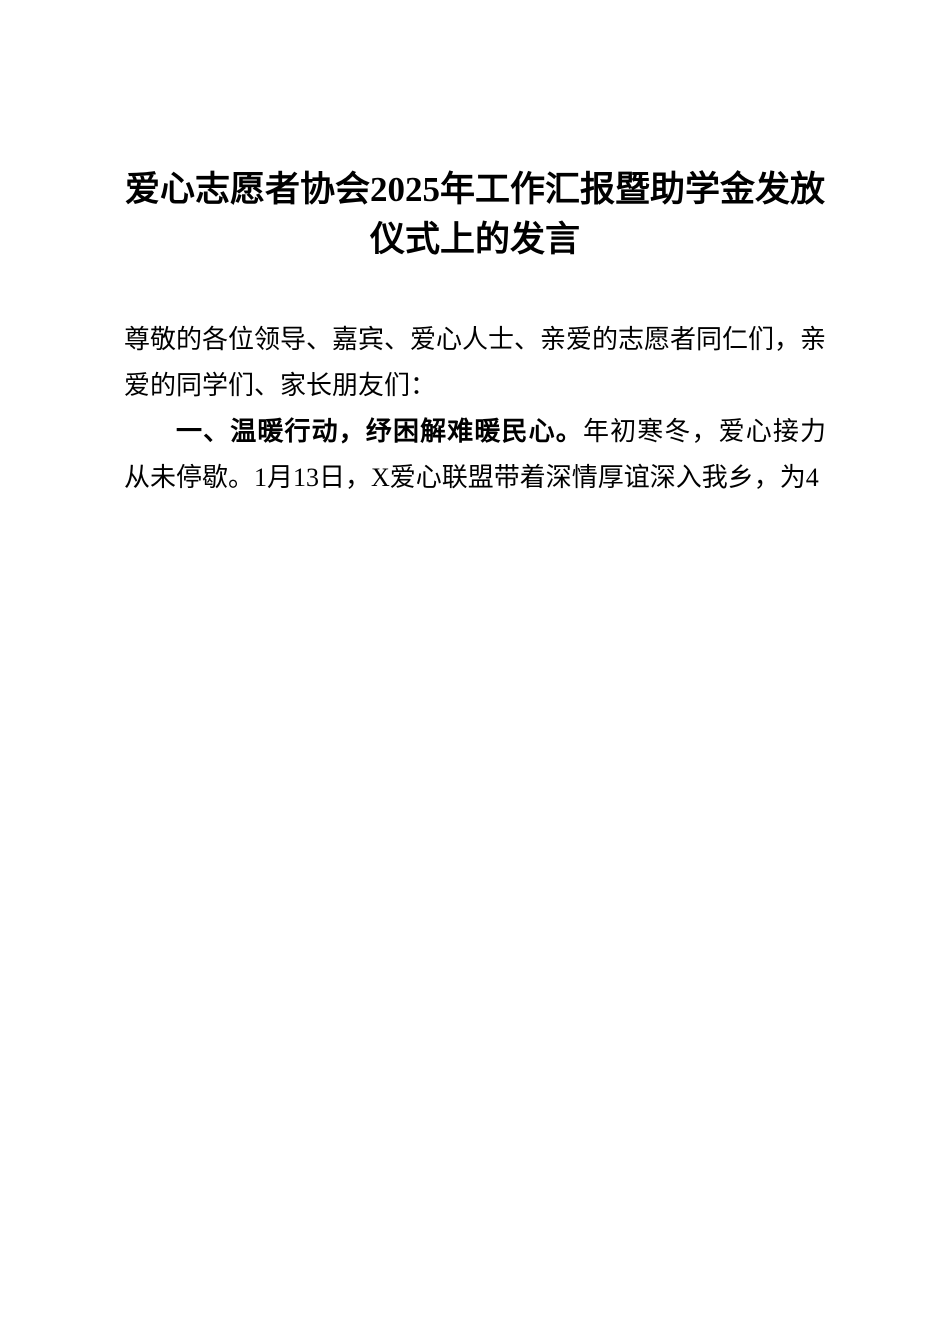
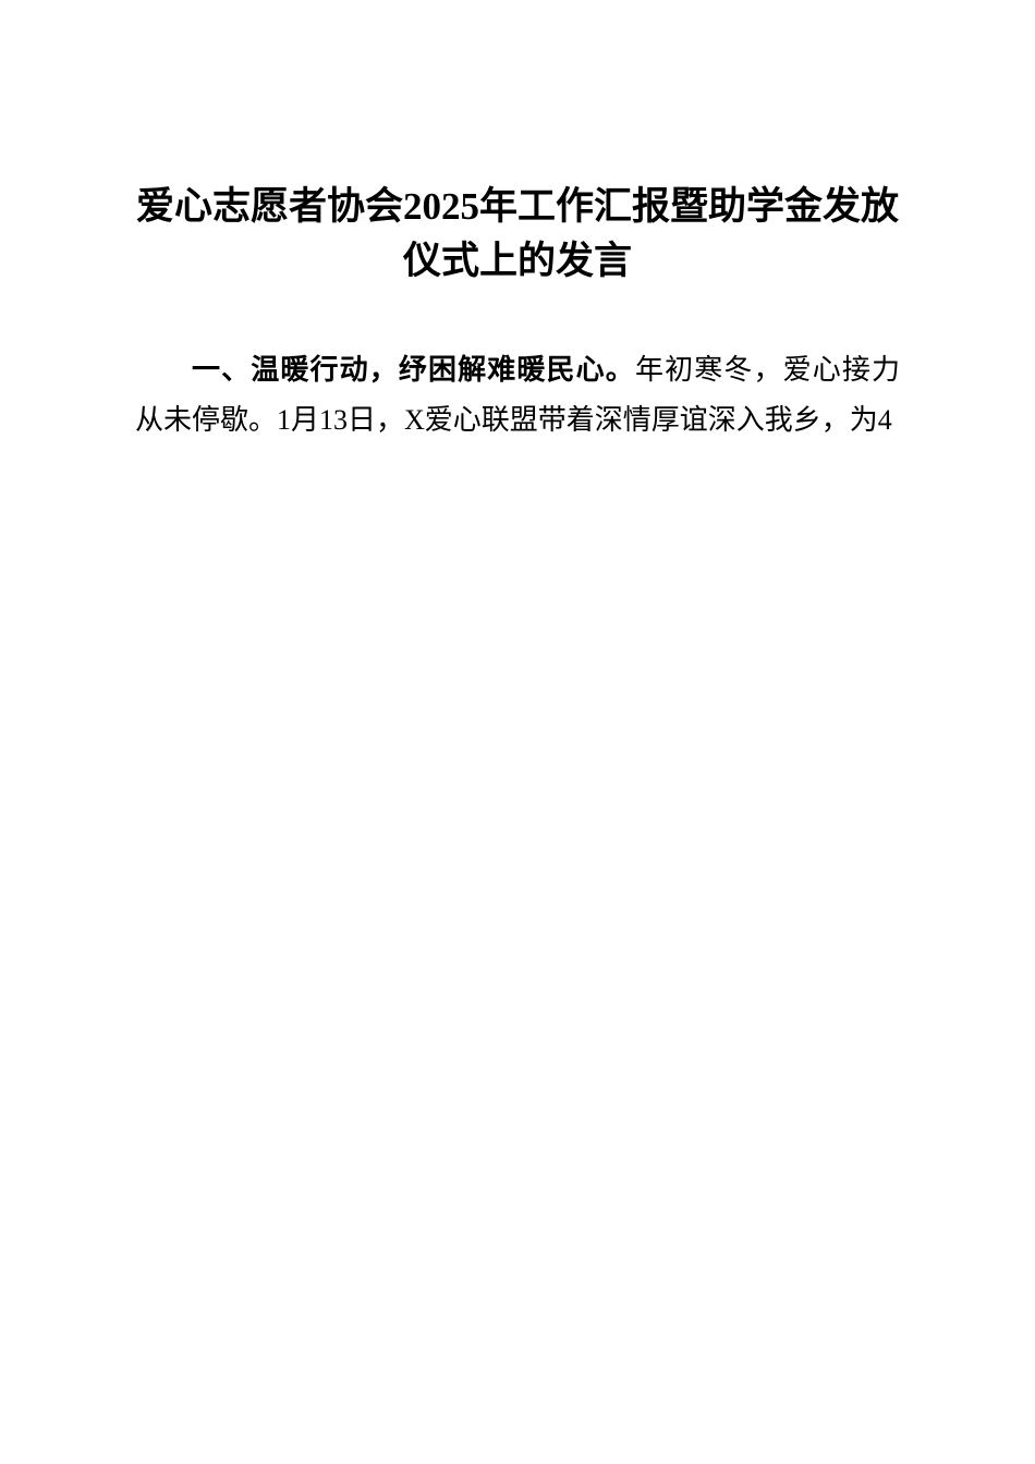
  爱心志愿者协会2025年工作汇报暨助学金发放仪式上的发言
- 尊敬的各位领导、嘉宾、爱心人士、亲爱的志愿者同仁们，亲爱的同学们、家长朋友们：
  一、温暖行动，纾困解难暖民心。年初寒冬，爱心接力从未停歇。1月13日，X爱心联盟带着深情厚谊深入我乡，为4
